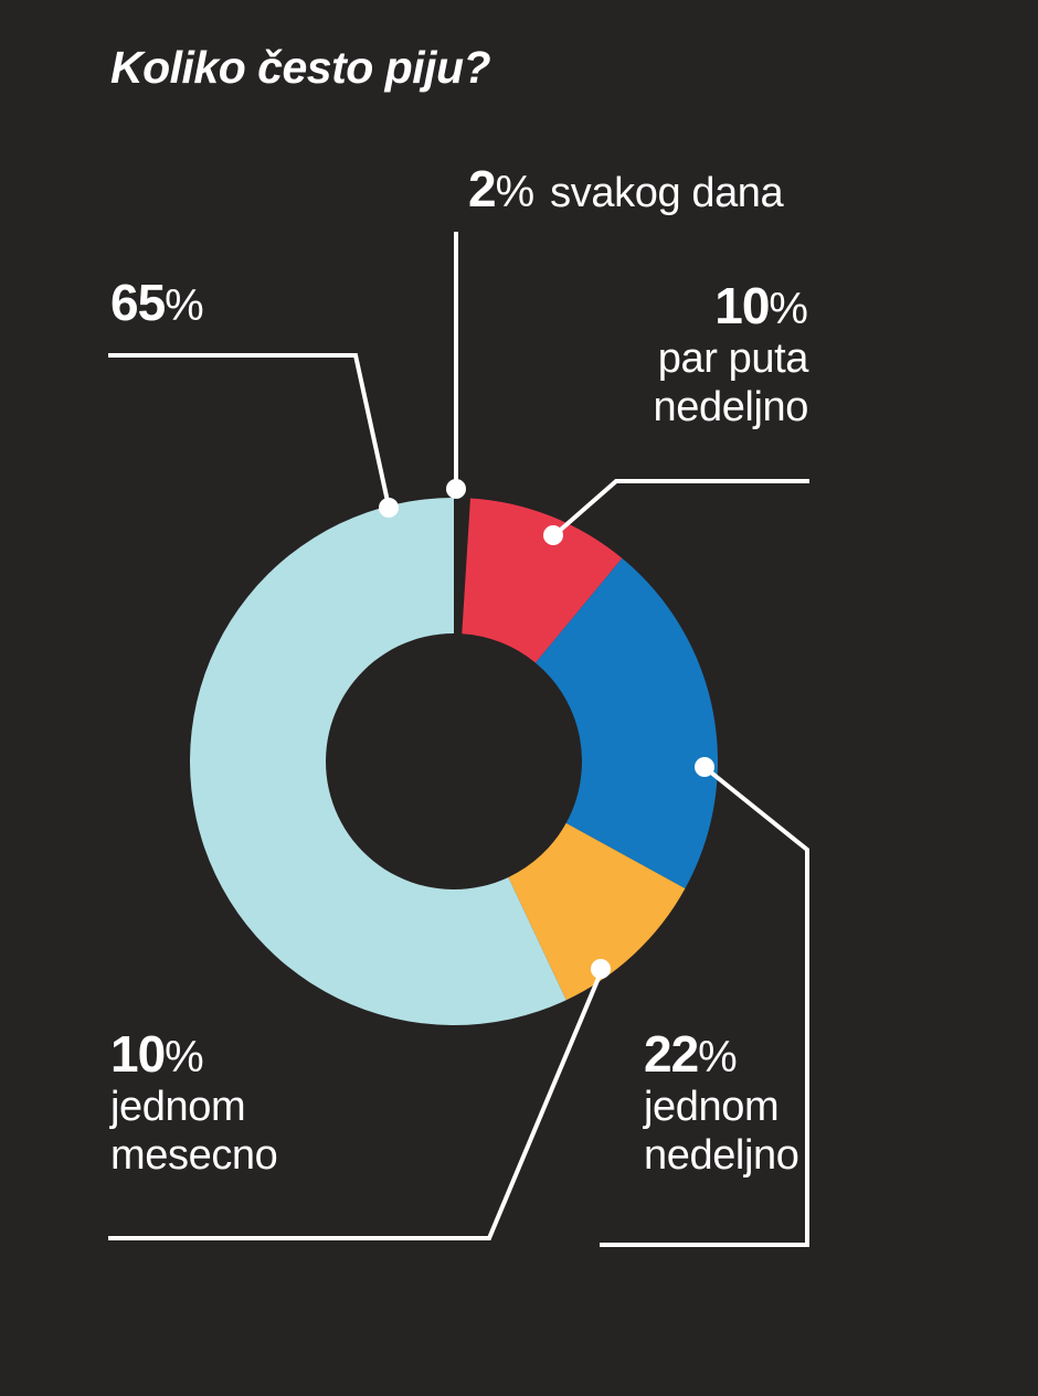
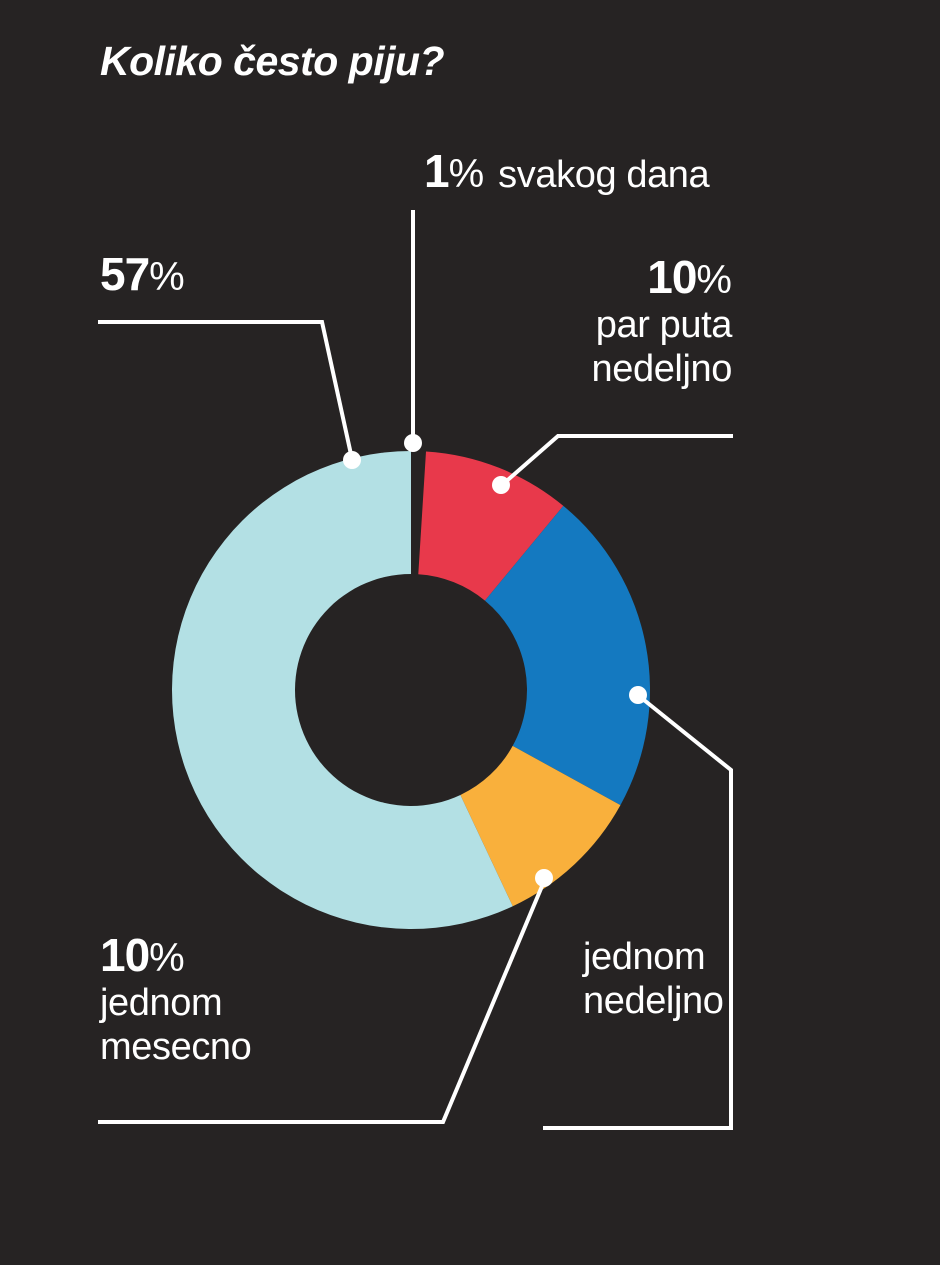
  Koliko često piju?
- 2% svakog dana
+ 1% svakog dana
  10%
  par puta
  nedeljno
- 65%
+ 57%
  10%
  jednom
  mesecno
- 22%
  jednom
  nedeljno
